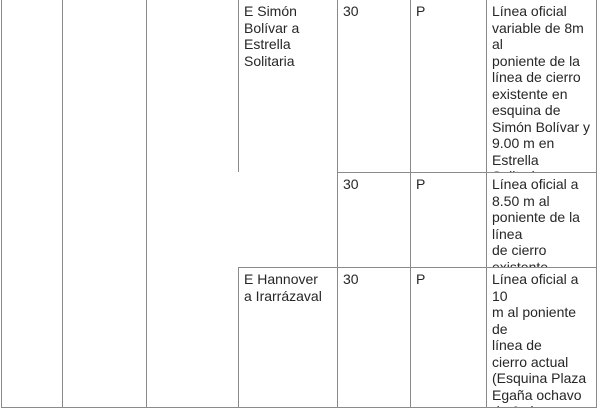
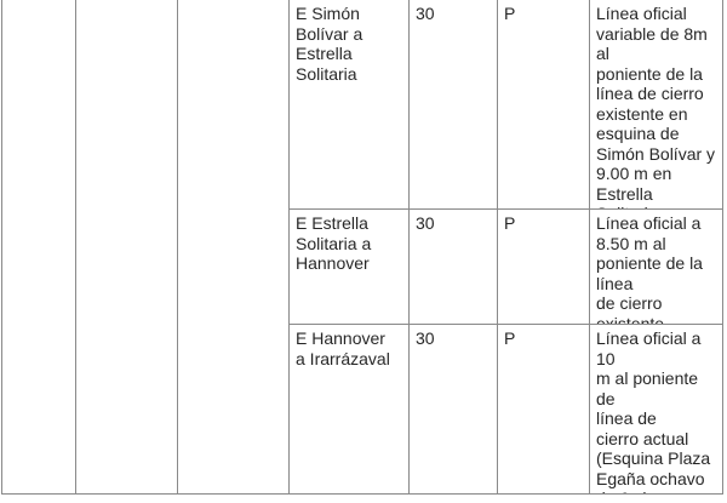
  E Simón
  Bolívar a
  Estrella
  Solitaria
  30
  P
  Línea oficial
  variable de 8m al
  poniente de la
  línea de cierro
  existente en
  esquina de
  Simón Bolívar y
  9.00 m en
+ E Estrella
+ Solitaria a
+ Hannover
  30
  P
  Línea oficial a
  8.50 m al
  poniente de la
  línea
  de cierro
  existente.
  E Hannover
  a Irarrázaval
  30
  P
  Línea oficial a 10
  m al poniente de
  línea de
  cierro actual
  (Esquina Plaza
  Egaña ochavo
